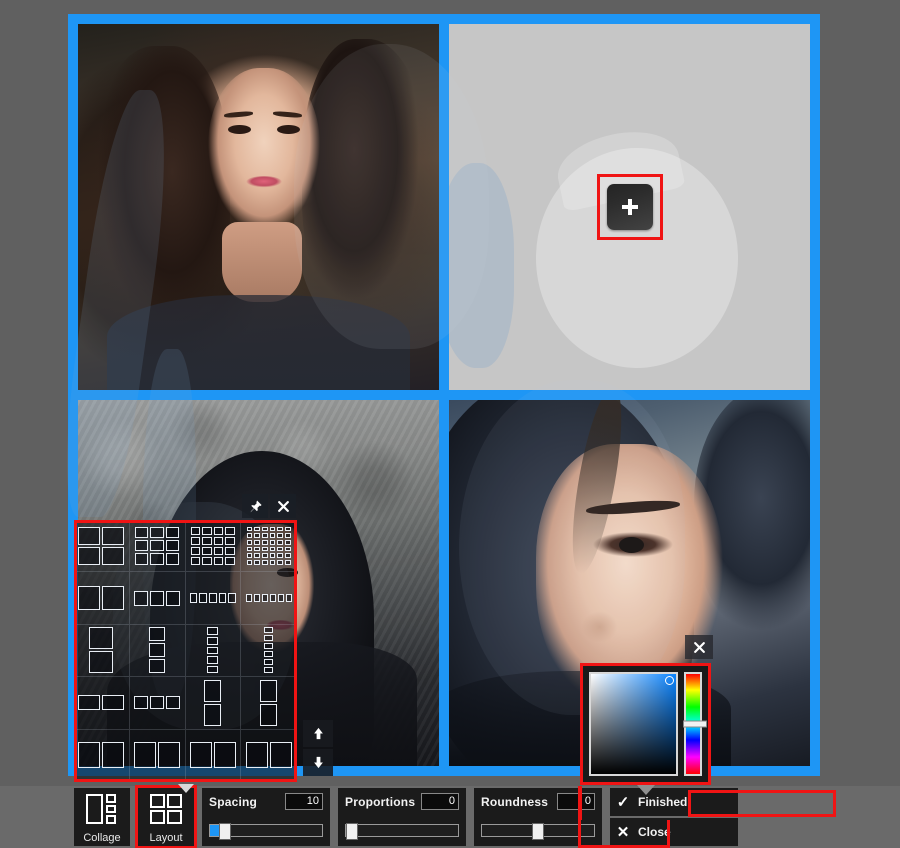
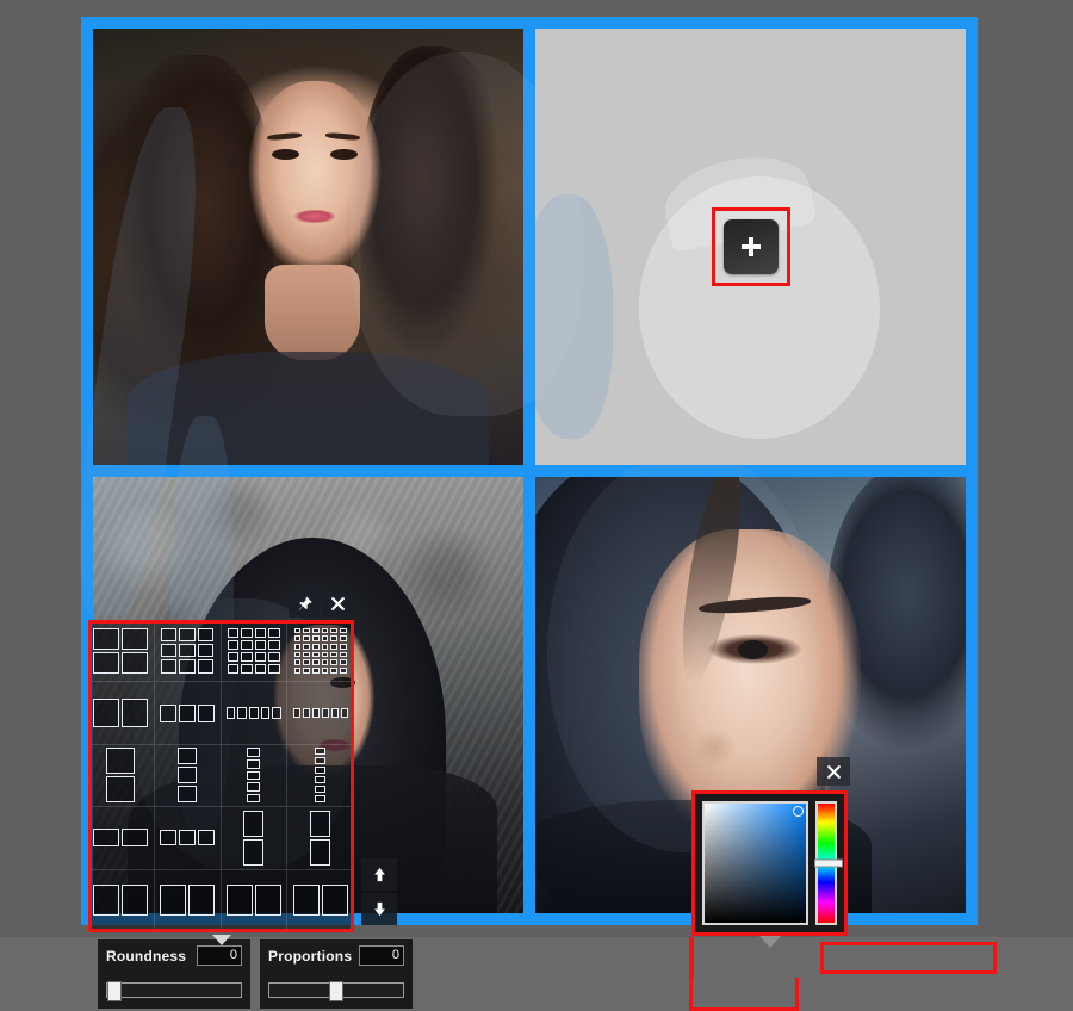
- Collage
- Layout
- Spacing
- 10
- Proportions
+ Roundness
  0
- Roundness
+ Proportions
  0
- ✓
- Finished
- ✕
- Close
